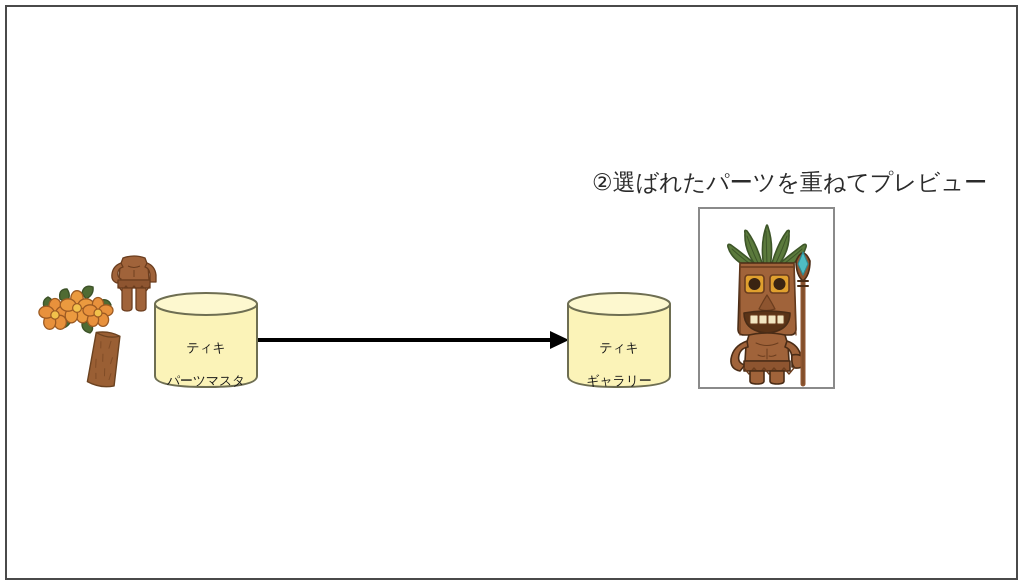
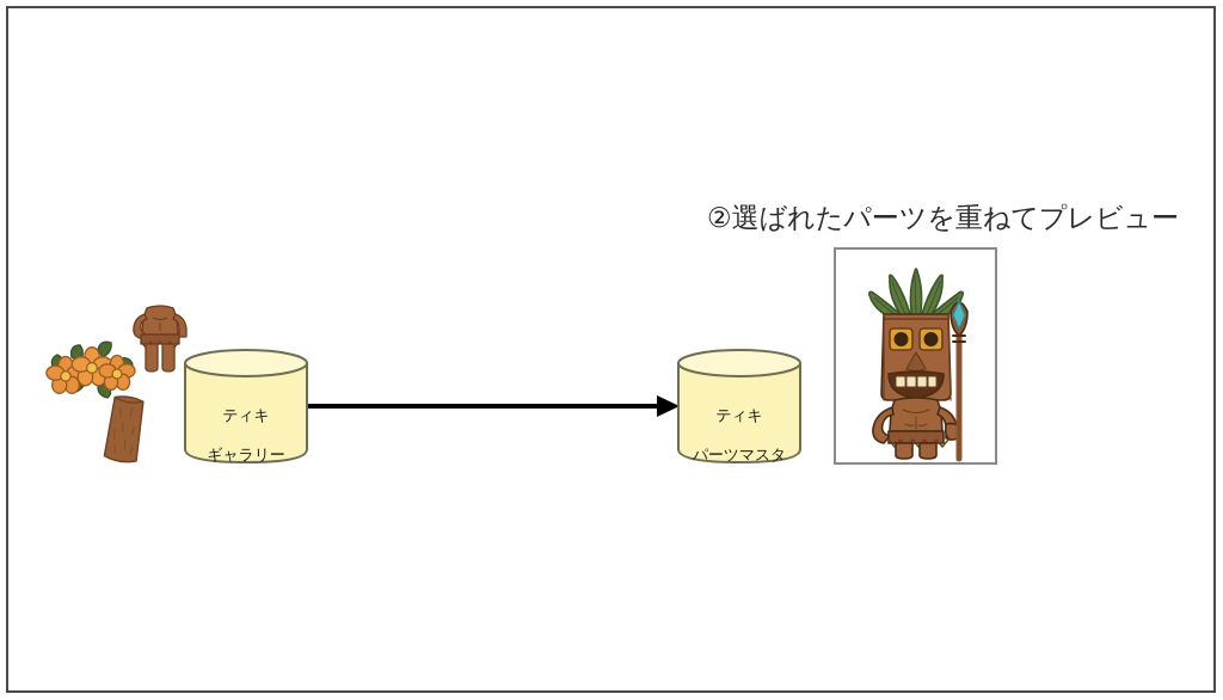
  ②選ばれたパーツを重ねてプレビュー
  ティキ
- パーツマスタ
+ ギャラリー
  ティキ
- ギャラリー
+ パーツマスタ
